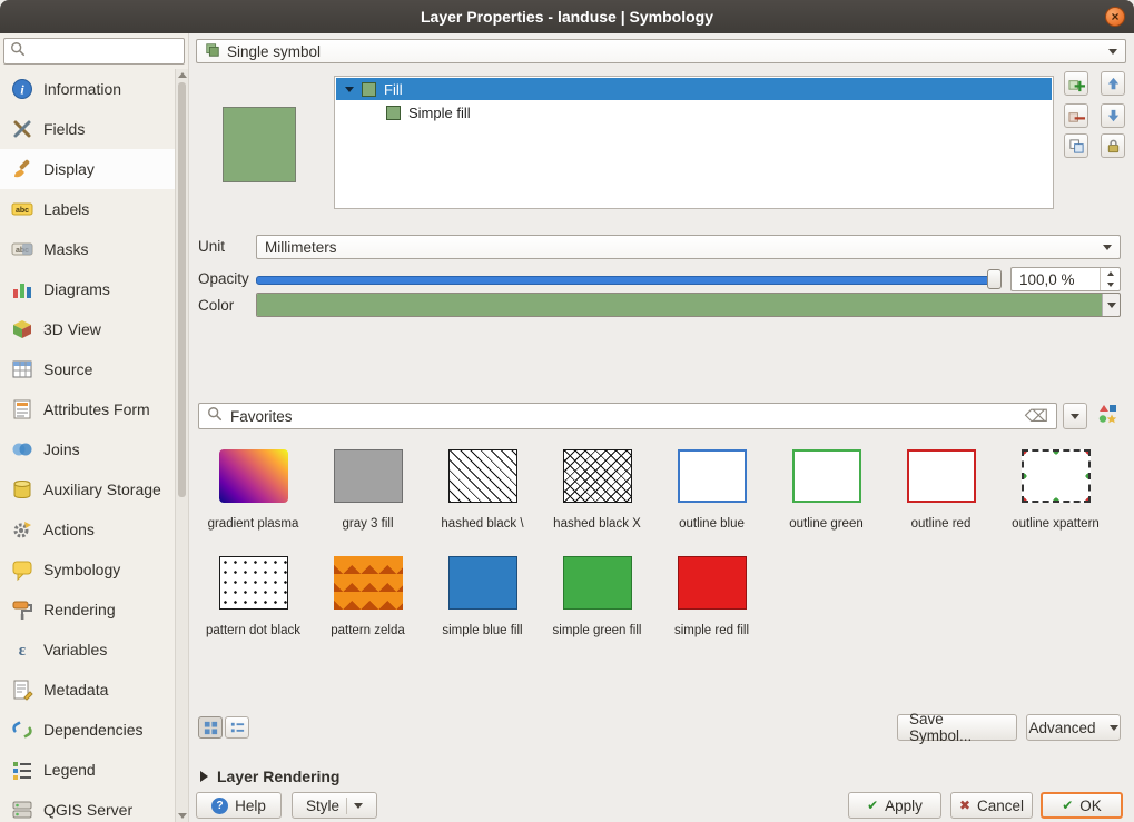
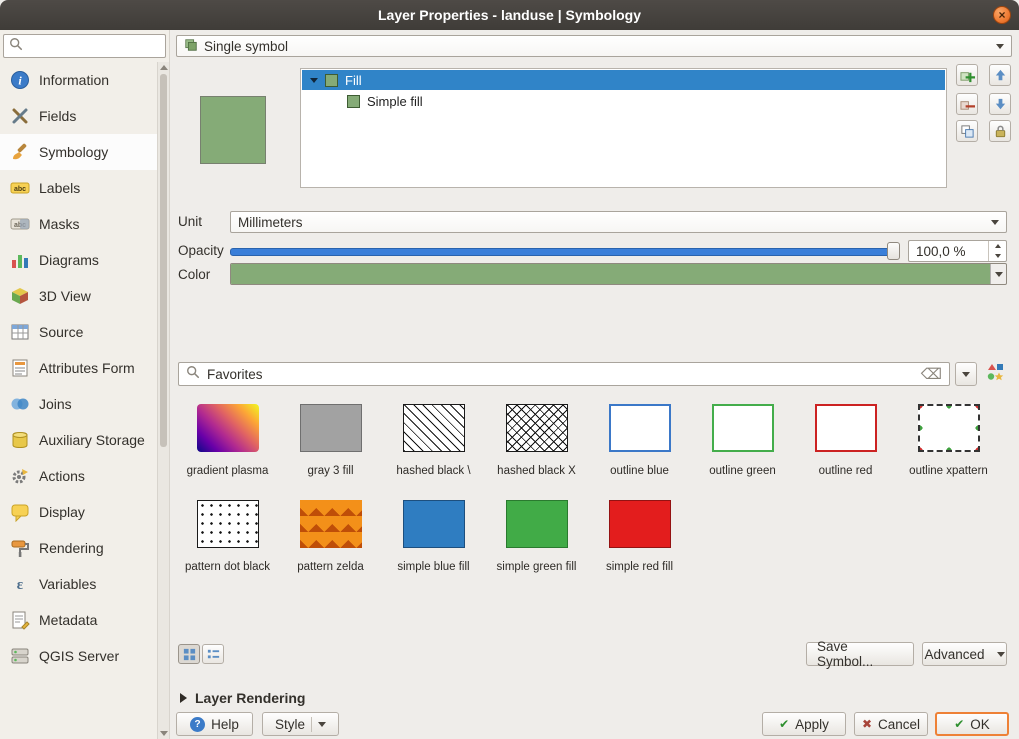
  Layer Properties - landuse | Symbology
  ×
  i
  Information
  Fields
- Display
+ Symbology
  Labels
  Masks
  Diagrams
  3D View
  Source
  Attributes Form
  Joins
  Auxiliary Storage
  Actions
- Symbology
+ Display
  Rendering
  ε
  Variables
  Metadata
- Dependencies
- Legend
  QGIS Server
  Single symbol
  Fill
  Simple fill
  Unit
  Millimeters
  Opacity
  100,0 %
  Color
  Favorites
  ⌫
  gradient plasma
  gray 3 fill
  hashed black \
  hashed black X
  outline blue
  outline green
  outline red
  outline xpattern
  pattern dot black
  pattern zelda
  simple blue fill
  simple green fill
  simple red fill
  Save Symbol...
  Advanced
  Layer Rendering
  ?
  Help
  Style
  ✔
  Apply
  ✖
  Cancel
  ✔
  OK
